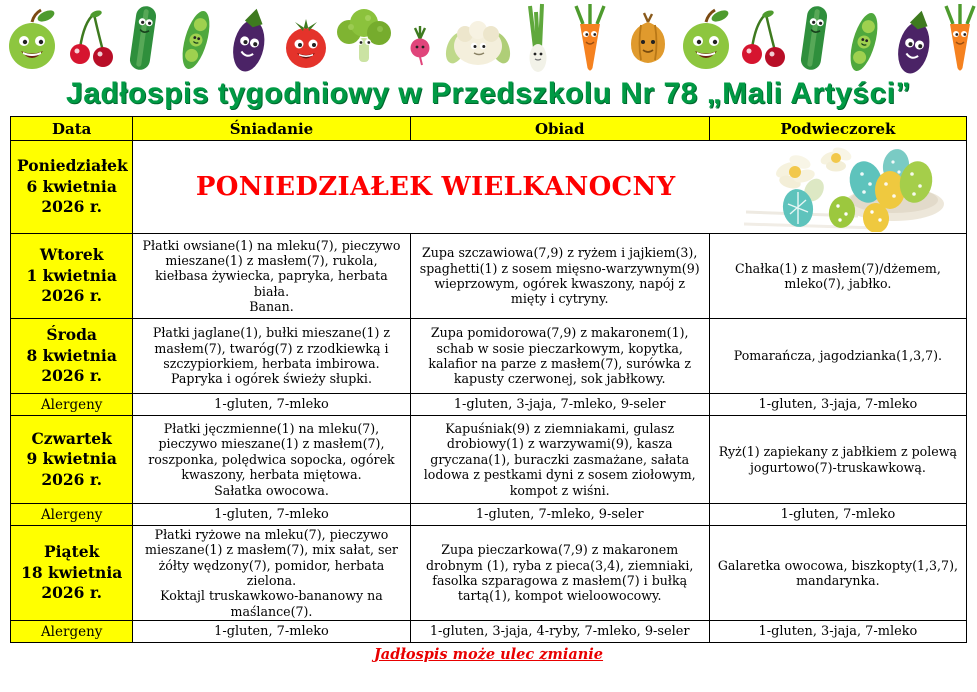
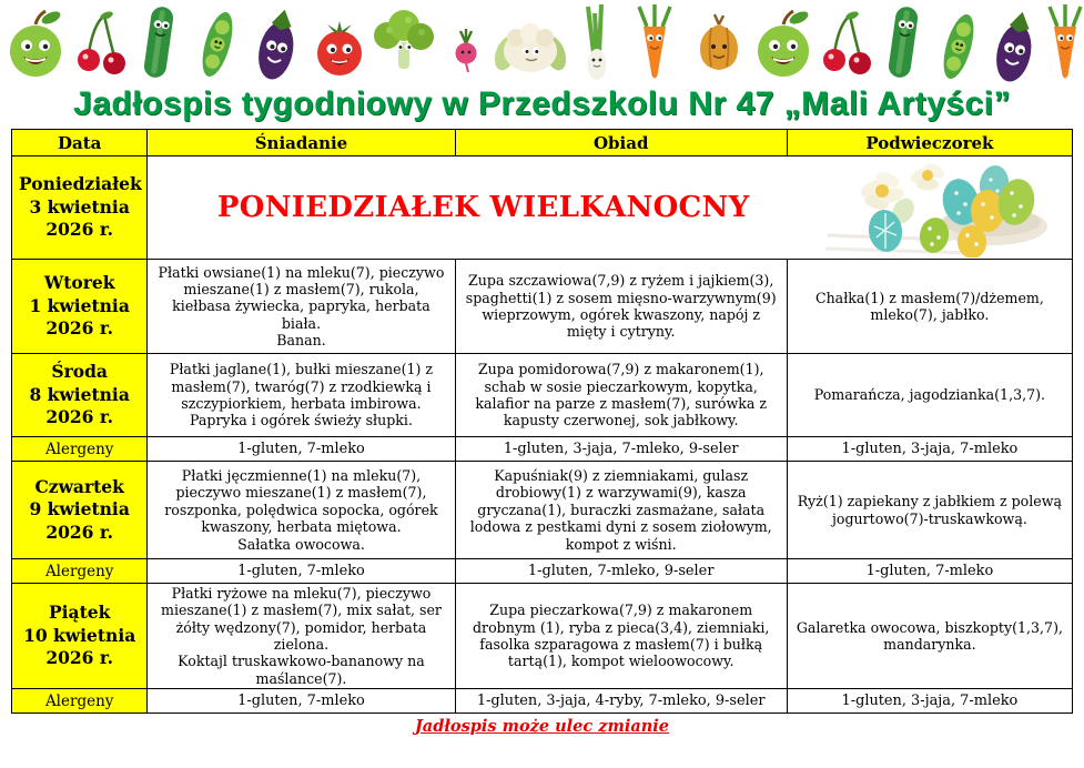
- Jadłospis tygodniowy w Przedszkolu Nr 78 „Mali Artyści”
+ Jadłospis tygodniowy w Przedszkolu Nr 47 „Mali Artyści”
  Data	Śniadanie	Obiad	Podwieczorek
- Poniedziałek 6 kwietnia 2026 r.	PONIEDZIAŁEK WIELKANOCNY
+ Poniedziałek 3 kwietnia 2026 r.	PONIEDZIAŁEK WIELKANOCNY
  Wtorek 1 kwietnia 2026 r.	Płatki owsiane(1) na mleku(7), pieczywo mieszane(1) z masłem(7), rukola, kiełbasa żywiecka, papryka, herbata biała. Banan.	Zupa szczawiowa(7,9) z ryżem i jajkiem(3), spaghetti(1) z sosem mięsno-warzywnym(9) wieprzowym, ogórek kwaszony, napój z mięty i cytryny.	Chałka(1) z masłem(7)/dżemem, mleko(7), jabłko.
  Środa 8 kwietnia 2026 r.	Płatki jaglane(1), bułki mieszane(1) z masłem(7), twaróg(7) z rzodkiewką i szczypiorkiem, herbata imbirowa. Papryka i ogórek świeży słupki.	Zupa pomidorowa(7,9) z makaronem(1), schab w sosie pieczarkowym, kopytka, kalafior na parze z masłem(7), surówka z kapusty czerwonej, sok jabłkowy.	Pomarańcza, jagodzianka(1,3,7).
  Alergeny	1-gluten, 7-mleko	1-gluten, 3-jaja, 7-mleko, 9-seler	1-gluten, 3-jaja, 7-mleko
  Czwartek 9 kwietnia 2026 r.	Płatki jęczmienne(1) na mleku(7), pieczywo mieszane(1) z masłem(7), roszponka, polędwica sopocka, ogórek kwaszony, herbata miętowa. Sałatka owocowa.	Kapuśniak(9) z ziemniakami, gulasz drobiowy(1) z warzywami(9), kasza gryczana(1), buraczki zasmażane, sałata lodowa z pestkami dyni z sosem ziołowym, kompot z wiśni.	Ryż(1) zapiekany z jabłkiem z polewą jogurtowo(7)-truskawkową.
  Alergeny	1-gluten, 7-mleko	1-gluten, 7-mleko, 9-seler	1-gluten, 7-mleko
- Piątek 18 kwietnia 2026 r.	Płatki ryżowe na mleku(7), pieczywo mieszane(1) z masłem(7), mix sałat, ser żółty wędzony(7), pomidor, herbata zielona. Koktajl truskawkowo-bananowy na maślance(7).	Zupa pieczarkowa(7,9) z makaronem drobnym (1), ryba z pieca(3,4), ziemniaki, fasolka szparagowa z masłem(7) i bułką tartą(1), kompot wieloowocowy.	Galaretka owocowa, biszkopty(1,3,7), mandarynka.
+ Piątek 10 kwietnia 2026 r.	Płatki ryżowe na mleku(7), pieczywo mieszane(1) z masłem(7), mix sałat, ser żółty wędzony(7), pomidor, herbata zielona. Koktajl truskawkowo-bananowy na maślance(7).	Zupa pieczarkowa(7,9) z makaronem drobnym (1), ryba z pieca(3,4), ziemniaki, fasolka szparagowa z masłem(7) i bułką tartą(1), kompot wieloowocowy.	Galaretka owocowa, biszkopty(1,3,7), mandarynka.
  Alergeny	1-gluten, 7-mleko	1-gluten, 3-jaja, 4-ryby, 7-mleko, 9-seler	1-gluten, 3-jaja, 7-mleko
  Jadłospis może ulec zmianie
